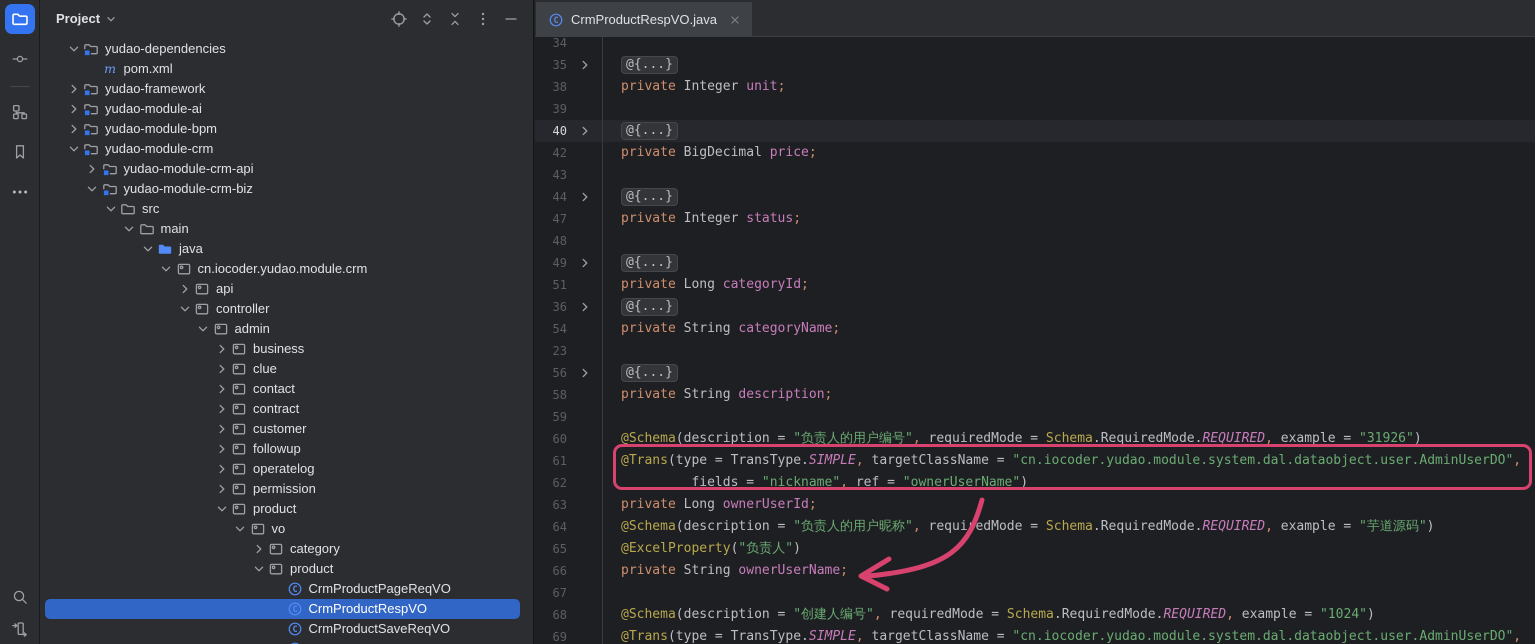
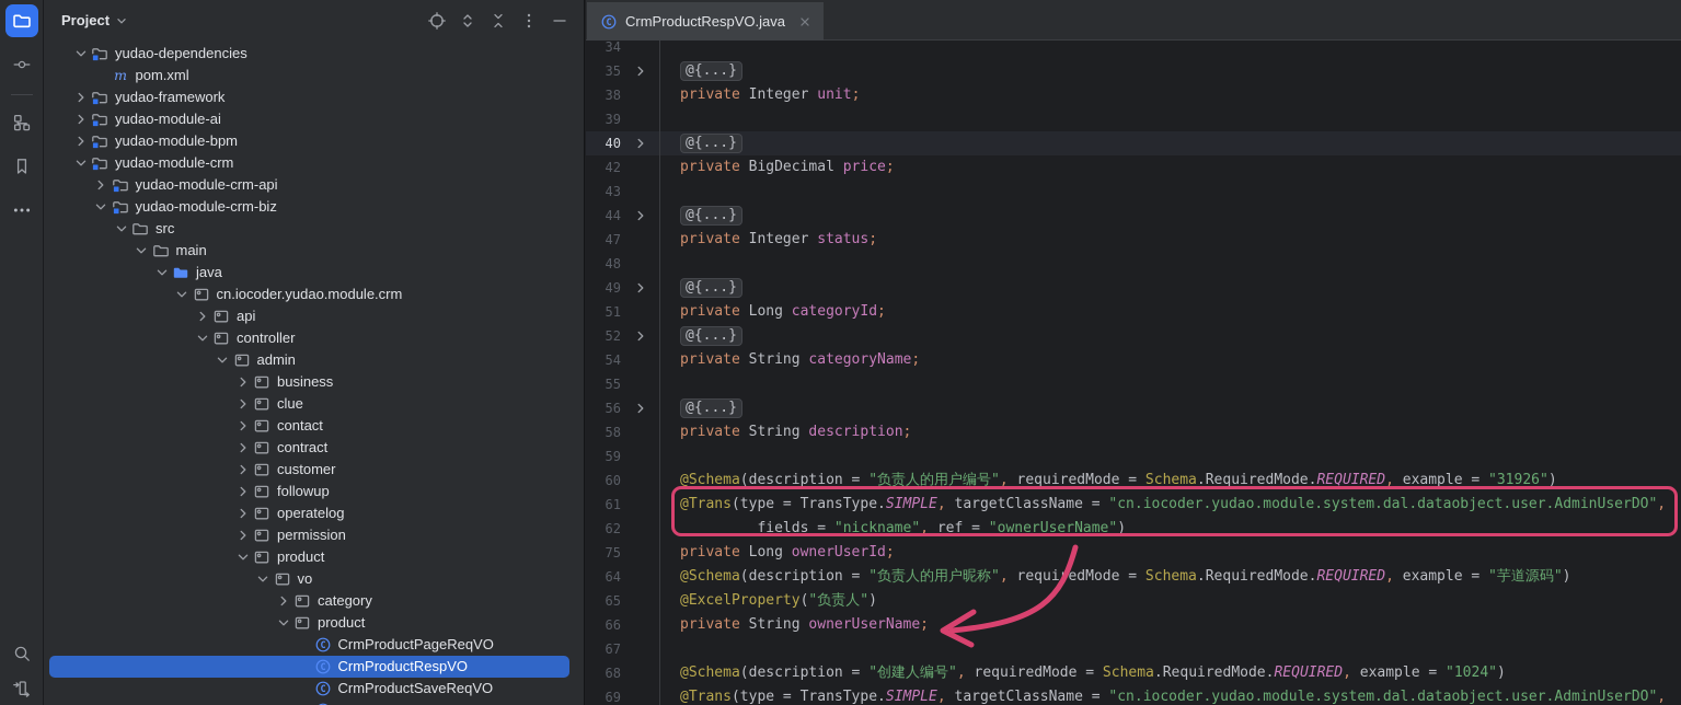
  Project
  yudao-dependencies
  m
  pom.xml
  yudao-framework
  yudao-module-ai
  yudao-module-bpm
  yudao-module-crm
  yudao-module-crm-api
  yudao-module-crm-biz
  src
  main
  java
  cn.iocoder.yudao.module.crm
  api
  controller
  admin
  business
  clue
  contact
  contract
  customer
  followup
  operatelog
  permission
  product
  vo
  category
  product
  C
  CrmProductPageReqVO
  C
  CrmProductRespVO
  C
  CrmProductSaveReqVO
  C
  CrmProductRespVO.java
  34
  35
  @{...}
  38
  private Integer unit;
  39
  40
  @{...}
  42
  private BigDecimal price;
  43
  44
  @{...}
  47
  private Integer status;
  48
  49
  @{...}
  51
  private Long categoryId;
- 36
+ 52
  @{...}
  54
  private String categoryName;
- 23
+ 55
  56
  @{...}
  58
  private String description;
  59
  60
  @Schema(description = "负责人的用户编号", requiredMode = Schema.RequiredMode.REQUIRED, example = "31926")
  61
  @Trans(type = TransType.SIMPLE, targetClassName = "cn.iocoder.yudao.module.system.dal.dataobject.user.AdminUserDO",
  62
  fields = "nickname", ref = "ownerUserName")
- 63
+ 75
  private Long ownerUserId;
  64
  @Schema(description = "负责人的用户昵称", requiedMode = Schema.RequiredMode.REQUIRED, example = "芋道源码")
  65
  @ExcelProperty("负责人")
  66
  private String ownerUserName;
  67
  68
  @Schema(description = "创建人编号", requiredMode = Schema.RequiredMode.REQUIRED, example = "1024")
  69
  @Trans(type = TransType.SIMPLE, targetClassName = "cn.iocoder.yudao.module.system.dal.dataobject.user.AdminUserDO",
